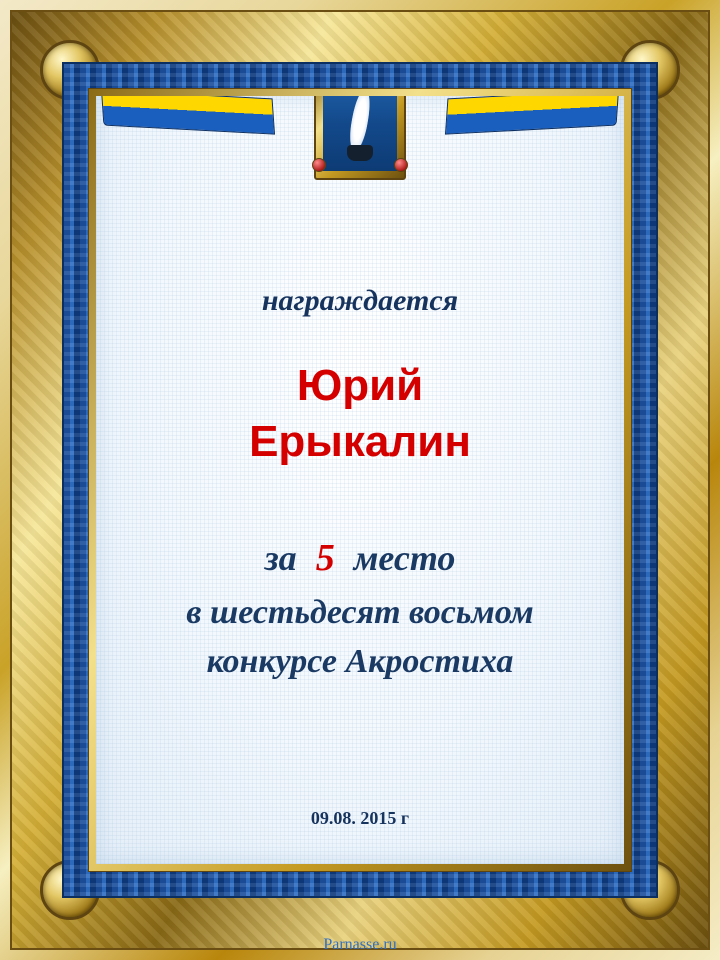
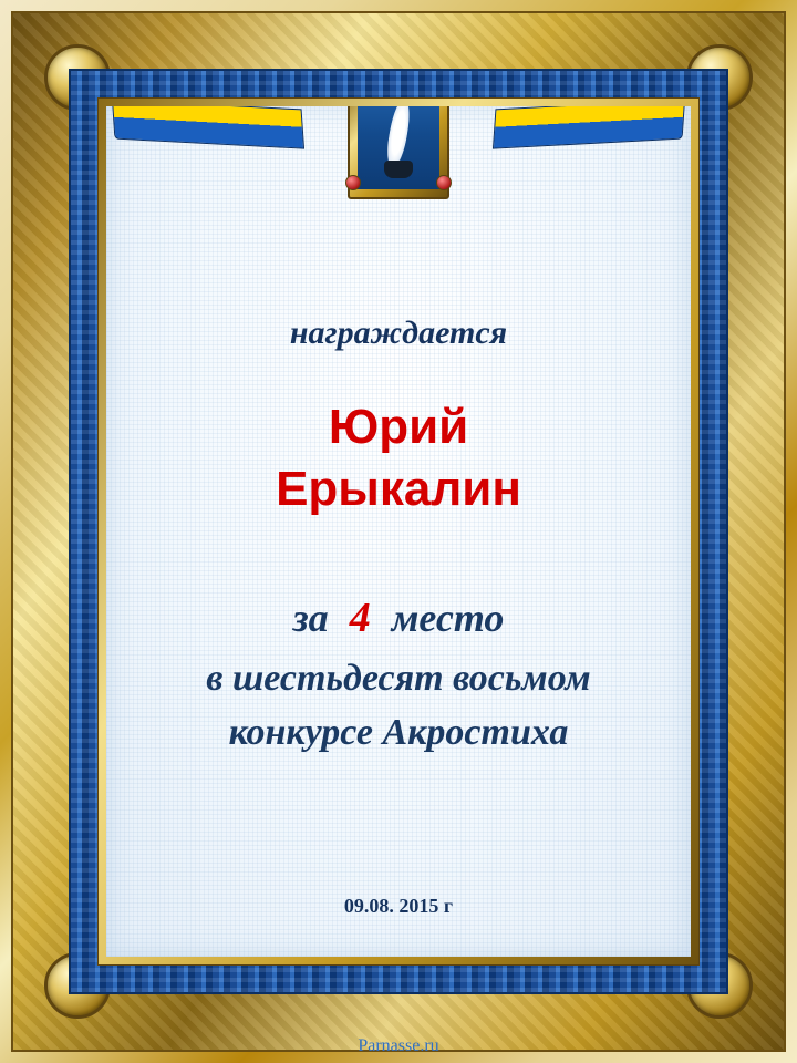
  награждается
  Юрий
  Ерыкалин
- за 5 место
+ за 4 место
  в шестьдесят восьмом
  конкурсе Акростиха
  09.08. 2015 г
  Parnasse.ru
